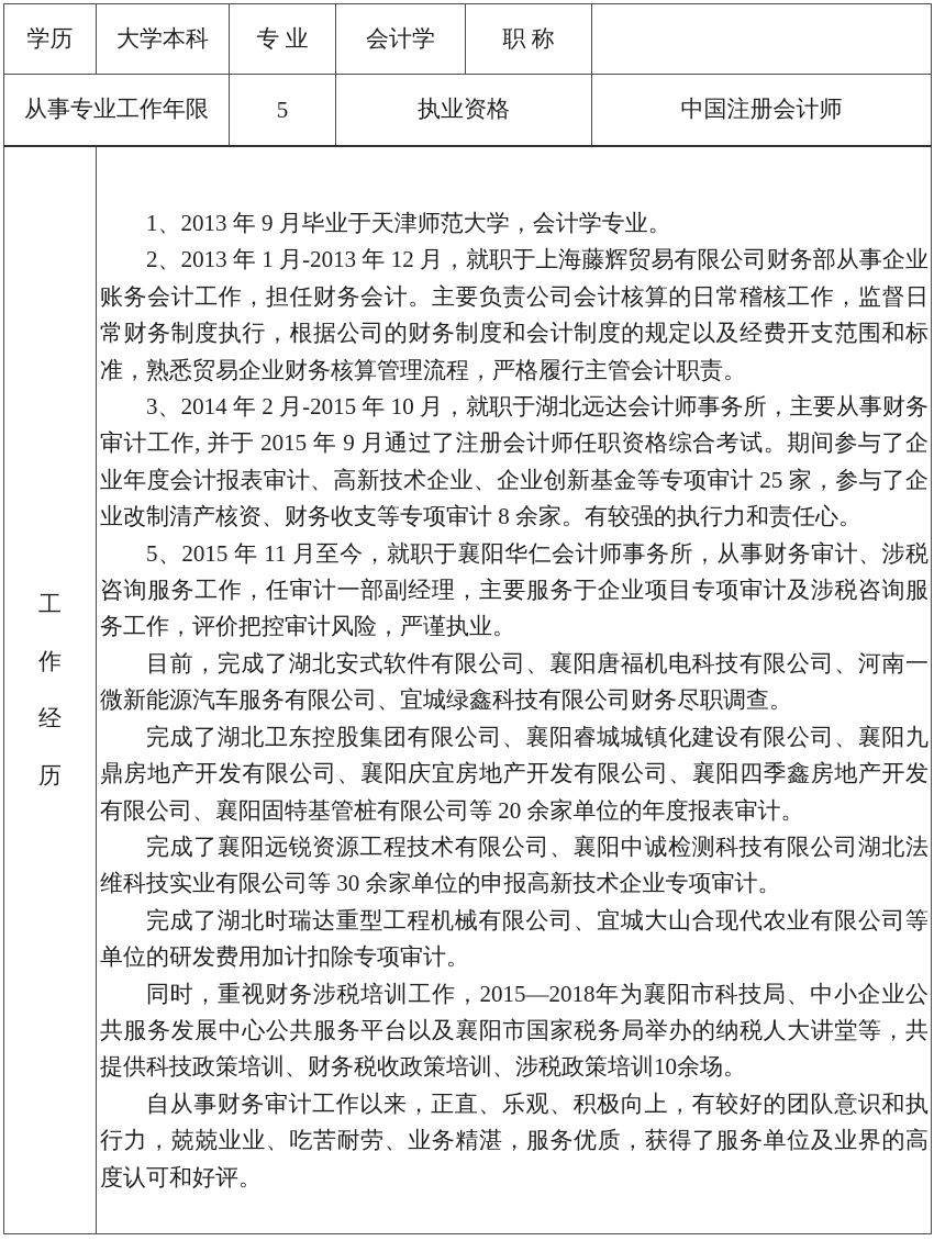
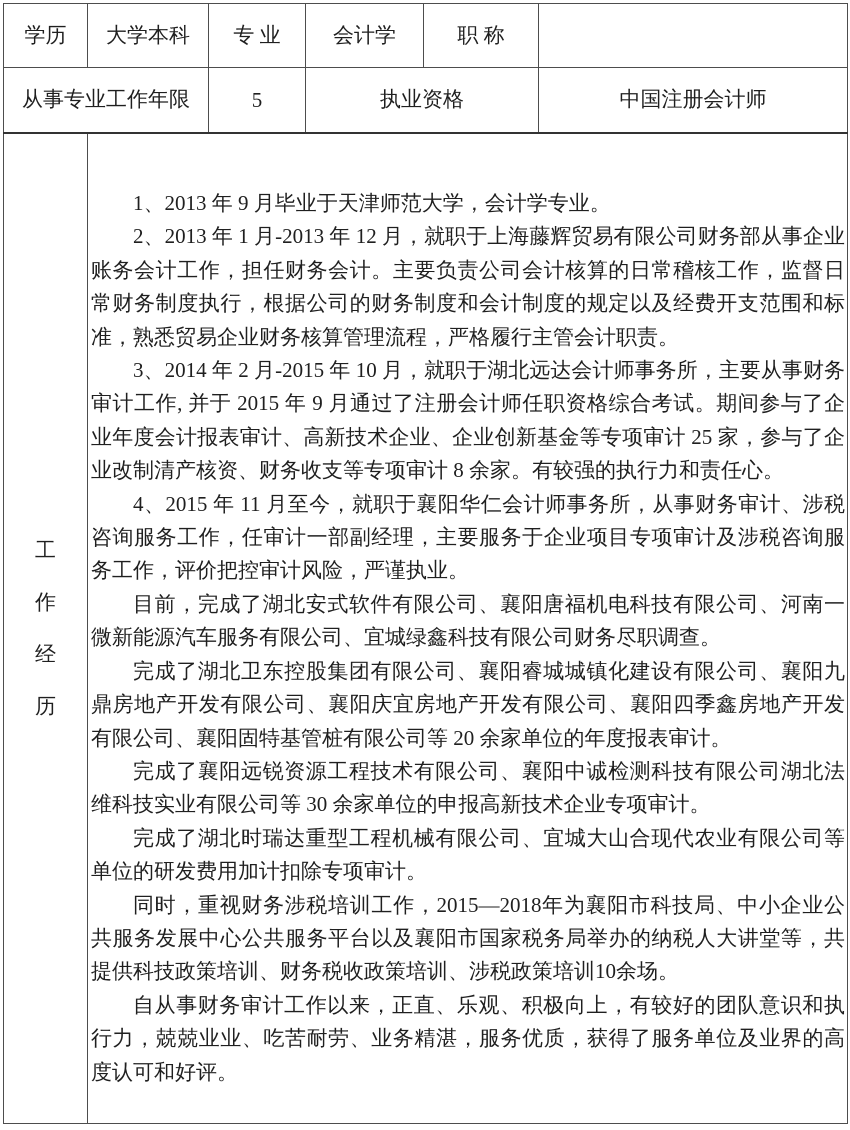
  学历	大学本科	专 业	会计学	职 称
  从事专业工作年限	5	执业资格	中国注册会计师
- 工 作 经 历	1、2013 年 9 月毕业于天津师范大学，会计学专业。 2、2013 年 1 月-2013 年 12 月，就职于上海藤辉贸易有限公司财务部从事企业账务会计工作，担任财务会计。主要负责公司会计核算的日常稽核工作，监督日常财务制度执行，根据公司的财务制度和会计制度的规定以及经费开支范围和标准，熟悉贸易企业财务核算管理流程，严格履行主管会计职责。 3、2014 年 2 月-2015 年 10 月，就职于湖北远达会计师事务所，主要从事财务审计工作, 并于 2015 年 9 月通过了注册会计师任职资格综合考试。期间参与了企业年度会计报表审计、高新技术企业、企业创新基金等专项审计 25 家，参与了企业改制清产核资、财务收支等专项审计 8 余家。有较强的执行力和责任心。 5、2015 年 11 月至今，就职于襄阳华仁会计师事务所，从事财务审计、涉税咨询服务工作，任审计一部副经理，主要服务于企业项目专项审计及涉税咨询服务工作，评价把控审计风险，严谨执业。 目前，完成了湖北安式软件有限公司、襄阳唐福机电科技有限公司、河南一微新能源汽车服务有限公司、宜城绿鑫科技有限公司财务尽职调查。 完成了湖北卫东控股集团有限公司、襄阳睿城城镇化建设有限公司、襄阳九鼎房地产开发有限公司、襄阳庆宜房地产开发有限公司、襄阳四季鑫房地产开发有限公司、襄阳固特基管桩有限公司等 20 余家单位的年度报表审计。 完成了襄阳远锐资源工程技术有限公司、襄阳中诚检测科技有限公司湖北法维科技实业有限公司等 30 余家单位的申报高新技术企业专项审计。 完成了湖北时瑞达重型工程机械有限公司、宜城大山合现代农业有限公司等单位的研发费用加计扣除专项审计。 同时，重视财务涉税培训工作，2015—2018年为襄阳市科技局、中小企业公共服务发展中心公共服务平台以及襄阳市国家税务局举办的纳税人大讲堂等，共提供科技政策培训、财务税收政策培训、涉税政策培训10余场。 自从事财务审计工作以来，正直、乐观、积极向上，有较好的团队意识和执行力，兢兢业业、吃苦耐劳、业务精湛，服务优质，获得了服务单位及业界的高度认可和好评。
+ 工 作 经 历	1、2013 年 9 月毕业于天津师范大学，会计学专业。 2、2013 年 1 月-2013 年 12 月，就职于上海藤辉贸易有限公司财务部从事企业账务会计工作，担任财务会计。主要负责公司会计核算的日常稽核工作，监督日常财务制度执行，根据公司的财务制度和会计制度的规定以及经费开支范围和标准，熟悉贸易企业财务核算管理流程，严格履行主管会计职责。 3、2014 年 2 月-2015 年 10 月，就职于湖北远达会计师事务所，主要从事财务审计工作, 并于 2015 年 9 月通过了注册会计师任职资格综合考试。期间参与了企业年度会计报表审计、高新技术企业、企业创新基金等专项审计 25 家，参与了企业改制清产核资、财务收支等专项审计 8 余家。有较强的执行力和责任心。 4、2015 年 11 月至今，就职于襄阳华仁会计师事务所，从事财务审计、涉税咨询服务工作，任审计一部副经理，主要服务于企业项目专项审计及涉税咨询服务工作，评价把控审计风险，严谨执业。 目前，完成了湖北安式软件有限公司、襄阳唐福机电科技有限公司、河南一微新能源汽车服务有限公司、宜城绿鑫科技有限公司财务尽职调查。 完成了湖北卫东控股集团有限公司、襄阳睿城城镇化建设有限公司、襄阳九鼎房地产开发有限公司、襄阳庆宜房地产开发有限公司、襄阳四季鑫房地产开发有限公司、襄阳固特基管桩有限公司等 20 余家单位的年度报表审计。 完成了襄阳远锐资源工程技术有限公司、襄阳中诚检测科技有限公司湖北法维科技实业有限公司等 30 余家单位的申报高新技术企业专项审计。 完成了湖北时瑞达重型工程机械有限公司、宜城大山合现代农业有限公司等单位的研发费用加计扣除专项审计。 同时，重视财务涉税培训工作，2015—2018年为襄阳市科技局、中小企业公共服务发展中心公共服务平台以及襄阳市国家税务局举办的纳税人大讲堂等，共提供科技政策培训、财务税收政策培训、涉税政策培训10余场。 自从事财务审计工作以来，正直、乐观、积极向上，有较好的团队意识和执行力，兢兢业业、吃苦耐劳、业务精湛，服务优质，获得了服务单位及业界的高度认可和好评。
